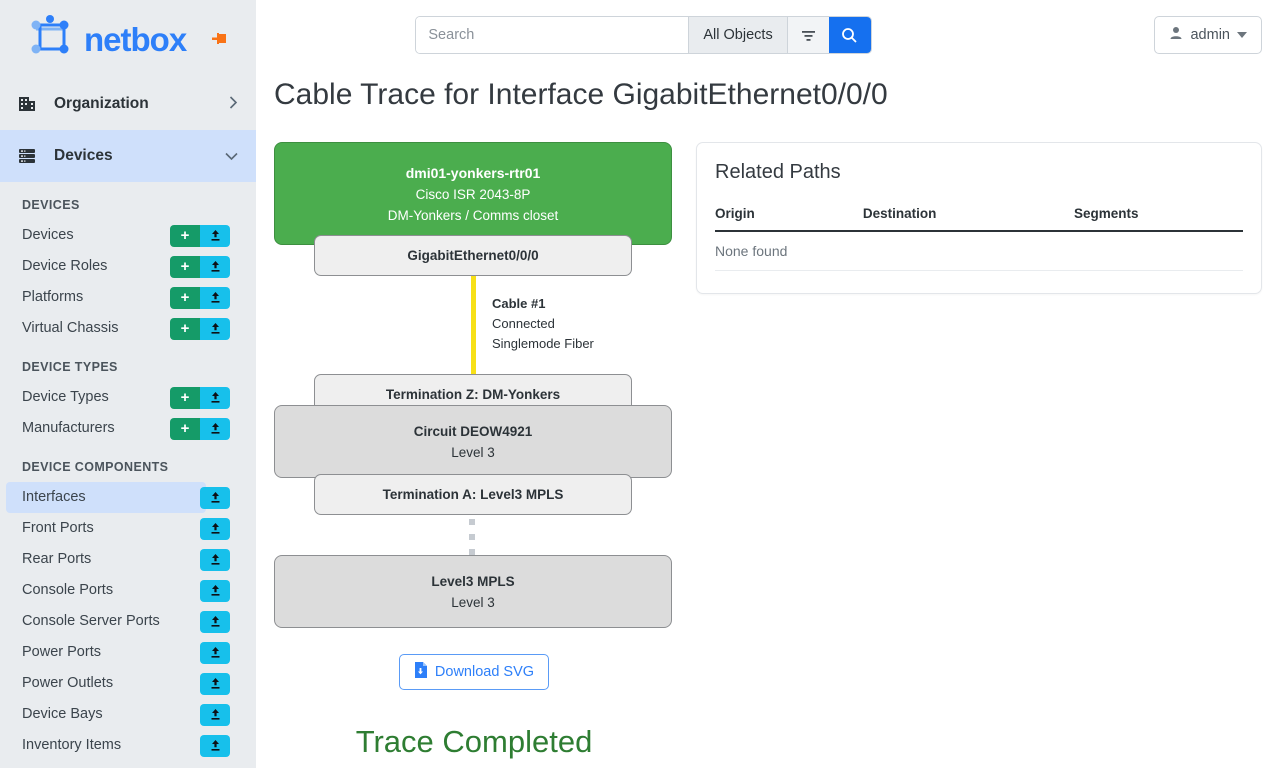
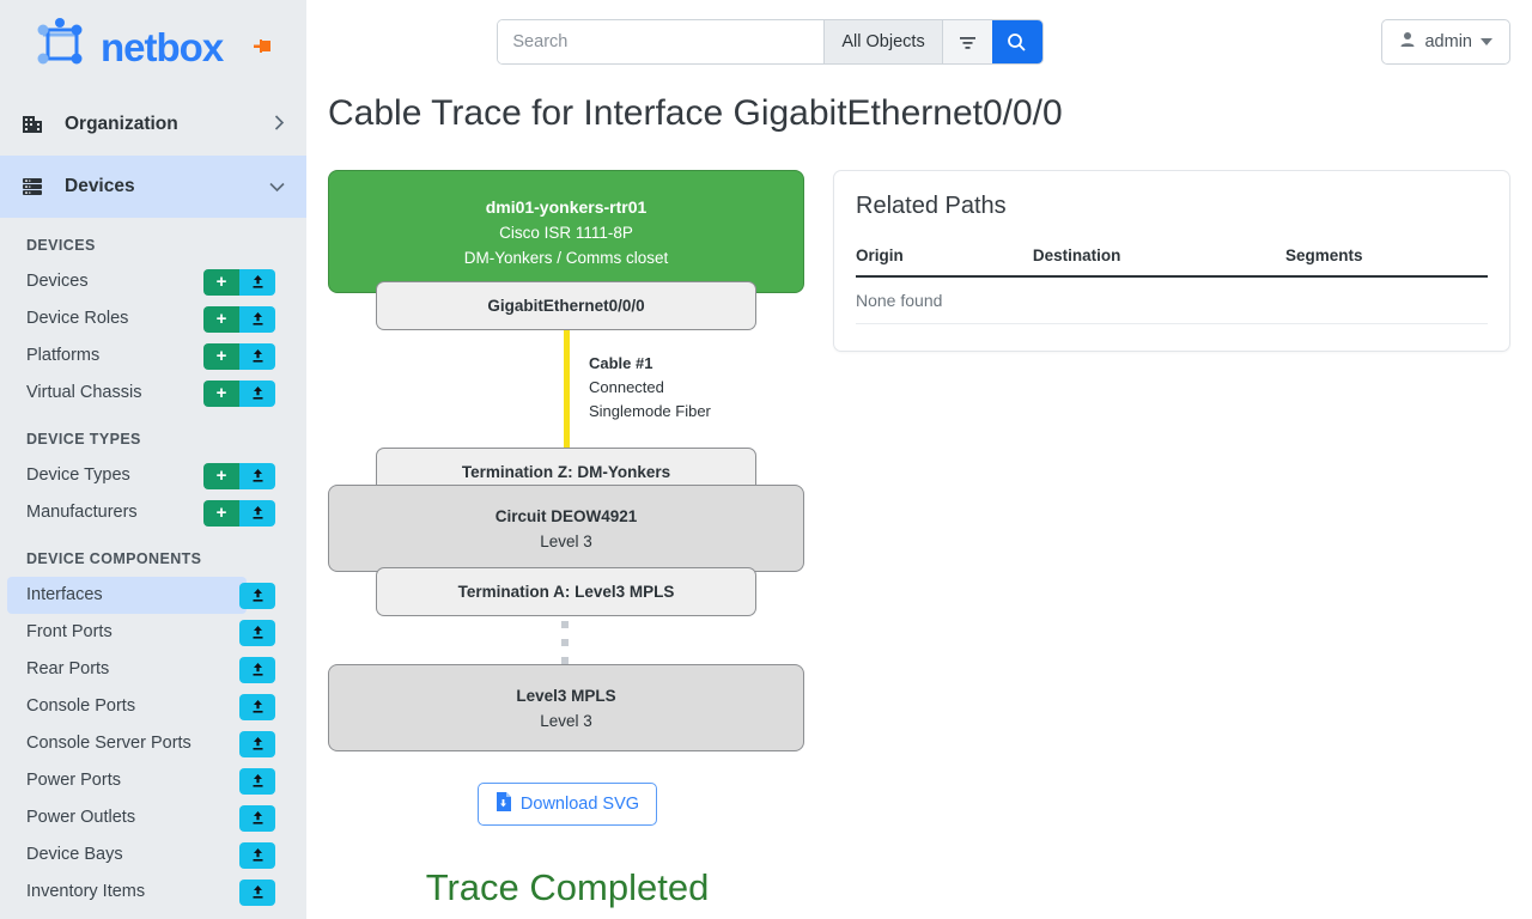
  netbox
  Organization
  Devices
  DEVICES
  Devices
  +
  Device Roles
  +
  Platforms
  +
  Virtual Chassis
  +
  DEVICE TYPES
  Device Types
  +
  Manufacturers
  +
  DEVICE COMPONENTS
  Interfaces
  Front Ports
  Rear Ports
  Console Ports
  Console Server Ports
  Power Ports
  Power Outlets
  Device Bays
  Inventory Items
  Search
  All Objects
  admin
  Cable Trace for Interface GigabitEthernet0/0/0
  dmi01-yonkers-rtr01
- Cisco ISR 2043-8P
+ Cisco ISR 1111-8P
  DM-Yonkers / Comms closet
  GigabitEthernet0/0/0
  Cable #1
  Connected
  Singlemode Fiber
  Termination Z: DM-Yonkers
  Circuit DEOW4921
  Level 3
  Termination A: Level3 MPLS
  Level3 MPLS
  Level 3
  Download SVG
  Trace Completed
  Related Paths
  Origin	Destination	Segments
  None found
